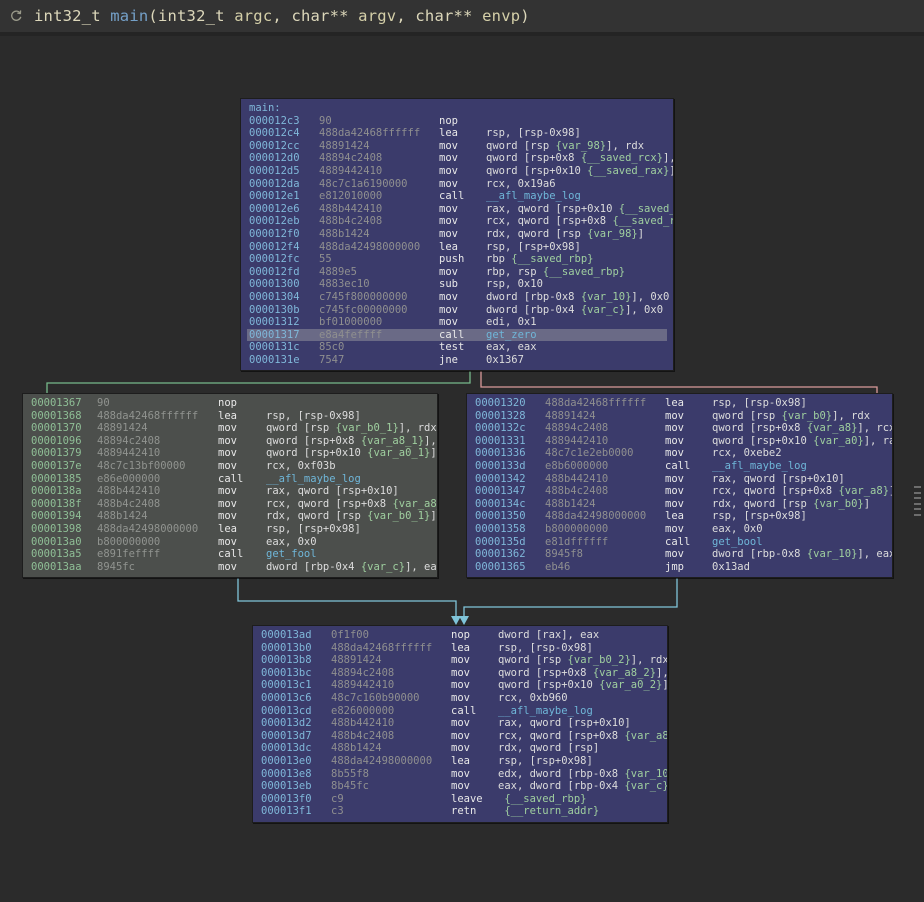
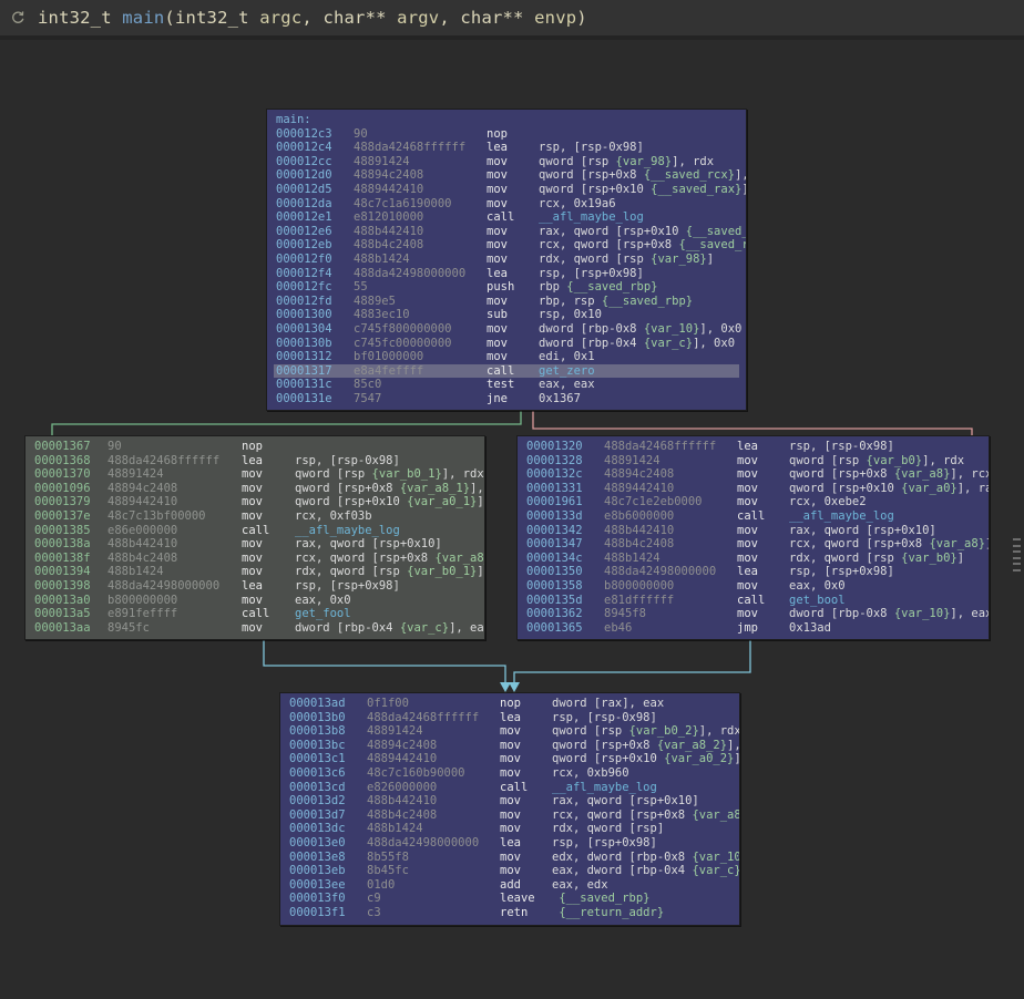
  int32_t main(int32_t argc, char** argv, char** envp)
  main:
  000012c3
  90
  nop
  000012c4
  488da42468ffffff
  lea
  rsp, [rsp-0x98]
  000012cc
  48891424
  mov
  qword [rsp {var_98}], rdx
  000012d0
  48894c2408
  mov
  qword [rsp+0x8 {__saved_rcx}],
  000012d5
  4889442410
  mov
  qword [rsp+0x10 {__saved_rax}]
  000012da
  48c7c1a6190000
  mov
  rcx, 0x19a6
  000012e1
  e812010000
  call
  __afl_maybe_log
  000012e6
  488b442410
  mov
  rax, qword [rsp+0x10 {__saved_
  000012eb
  488b4c2408
  mov
  rcx, qword [rsp+0x8 {__saved_r
  000012f0
  488b1424
  mov
  rdx, qword [rsp {var_98}]
  000012f4
  488da42498000000
  lea
  rsp, [rsp+0x98]
  000012fc
  55
  push
  rbp {__saved_rbp}
  000012fd
  4889e5
  mov
  rbp, rsp {__saved_rbp}
  00001300
  4883ec10
  sub
  rsp, 0x10
  00001304
  c745f800000000
  mov
  dword [rbp-0x8 {var_10}], 0x0
  0000130b
  c745fc00000000
  mov
  dword [rbp-0x4 {var_c}], 0x0
  00001312
  bf01000000
  mov
  edi, 0x1
  00001317
  e8a4feffff
  call
  get_zero
  0000131c
  85c0
  test
  eax, eax
  0000131e
  7547
  jne
  0x1367
  00001367
  90
  nop
  00001368
  488da42468ffffff
  lea
  rsp, [rsp-0x98]
  00001370
  48891424
  mov
  qword [rsp {var_b0_1}], rdx
  00001096
  48894c2408
  mov
  qword [rsp+0x8 {var_a8_1}],
  00001379
  4889442410
  mov
  qword [rsp+0x10 {var_a0_1}]
  0000137e
  48c7c13bf00000
  mov
  rcx, 0xf03b
  00001385
  e86e000000
  call
  __afl_maybe_log
  0000138a
  488b442410
  mov
  rax, qword [rsp+0x10]
  0000138f
  488b4c2408
  mov
  rcx, qword [rsp+0x8 {var_a8
  00001394
  488b1424
  mov
  rdx, qword [rsp {var_b0_1}]
  00001398
  488da42498000000
  lea
  rsp, [rsp+0x98]
  000013a0
  b800000000
  mov
  eax, 0x0
  000013a5
  e891feffff
  call
  get_fool
  000013aa
  8945fc
  mov
  dword [rbp-0x4 {var_c}], ea
  00001320
  488da42468ffffff
  lea
  rsp, [rsp-0x98]
  00001328
  48891424
  mov
  qword [rsp {var_b0}], rdx
  0000132c
  48894c2408
  mov
  qword [rsp+0x8 {var_a8}], rc
  00001331
  4889442410
  mov
  qword [rsp+0x10 {var_a0}], r
- 00001336
+ 00001961
  48c7c1e2eb0000
  mov
  rcx, 0xebe2
  0000133d
  e8b6000000
  call
  __afl_maybe_log
  00001342
  488b442410
  mov
  rax, qword [rsp+0x10]
  00001347
  488b4c2408
  mov
  rcx, qword [rsp+0x8 {var_a8}
  0000134c
  488b1424
  mov
  rdx, qword [rsp {var_b0}]
  00001350
  488da42498000000
  lea
  rsp, [rsp+0x98]
  00001358
  b800000000
  mov
  eax, 0x0
  0000135d
  e81dffffff
  call
  get_bool
  00001362
  8945f8
  mov
  dword [rbp-0x8 {var_10}], ea
  00001365
  eb46
  jmp
  0x13ad
  000013ad
  0f1f00
  nop
  dword [rax], eax
  000013b0
  488da42468ffffff
  lea
  rsp, [rsp-0x98]
  000013b8
  48891424
  mov
  qword [rsp {var_b0_2}], rdx
  000013bc
  48894c2408
  mov
  qword [rsp+0x8 {var_a8_2}],
  000013c1
  4889442410
  mov
  qword [rsp+0x10 {var_a0_2}]
  000013c6
  48c7c160b90000
  mov
  rcx, 0xb960
  000013cd
  e826000000
  call
  __afl_maybe_log
  000013d2
  488b442410
  mov
  rax, qword [rsp+0x10]
  000013d7
  488b4c2408
  mov
  rcx, qword [rsp+0x8 {var_a8
  000013dc
  488b1424
  mov
  rdx, qword [rsp]
  000013e0
  488da42498000000
  lea
  rsp, [rsp+0x98]
  000013e8
  8b55f8
  mov
  edx, dword [rbp-0x8 {var_10
  000013eb
  8b45fc
  mov
  eax, dword [rbp-0x4 {var_c}
+ 000013ee
+ 01d0
+ add
+ eax, edx
  000013f0
  c9
  leave
  {__saved_rbp}
  000013f1
  c3
  retn
  {__return_addr}
